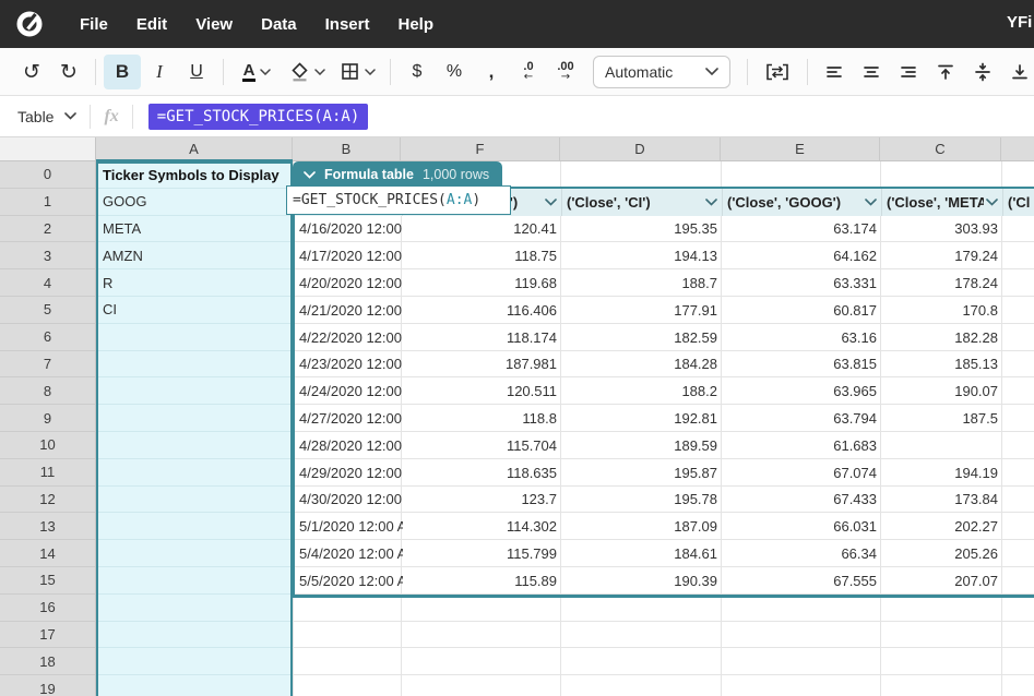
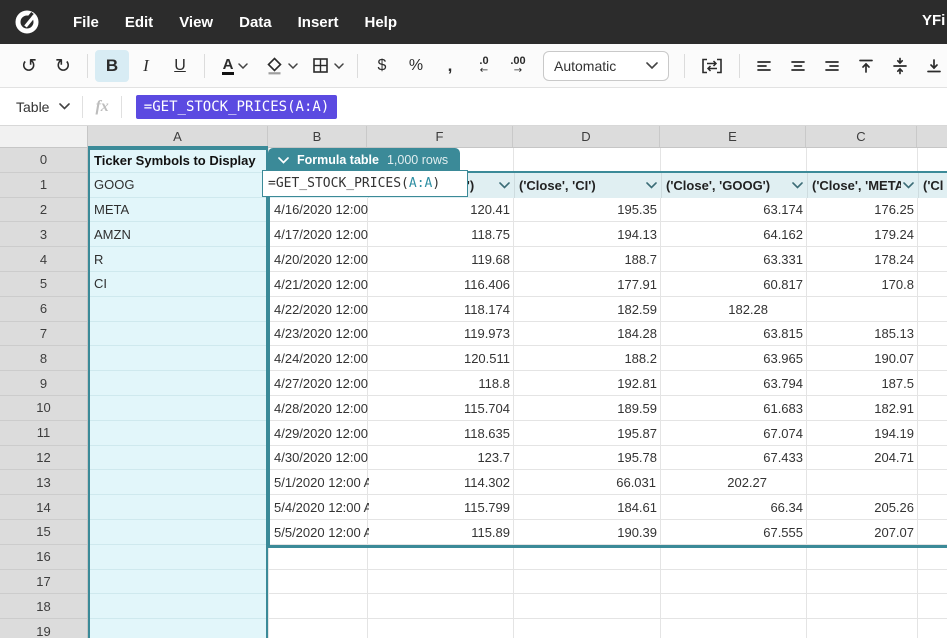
  File
  Edit
  View
  Data
  Insert
  Help
  YFi
  ↺
  ↻
  B
  I
  U
  A
  $
  %
  ,
  .0
  ←
  .00
  →
  Automatic
  Table
  fx
  =GET_STOCK_PRICES(A:A)
  A
  B
  F
  D
  E
  C
  0
  1
  2
  3
  4
  5
  6
  7
  8
  9
  10
  11
  12
  13
  14
  15
  16
  17
  18
  19
  Ticker Symbols to Display
  GOOG
  META
  AMZN
  R
  CI
  ('Close', 'CI')
  ('Close', 'GOOG')
  ('Close', 'META
  4/16/2020 12:00
  120.41
  195.35
  63.174
- 303.93
+ 176.25
  4/17/2020 12:00
  118.75
  194.13
  64.162
  179.24
  4/20/2020 12:00
  119.68
  188.7
  63.331
  178.24
  4/21/2020 12:00
  116.406
  177.91
  60.817
  170.8
  4/22/2020 12:00
  118.174
  182.59
- 63.16
  182.28
  4/23/2020 12:00
- 187.981
+ 119.973
  184.28
  63.815
  185.13
  4/24/2020 12:00
  120.511
  188.2
  63.965
  190.07
  4/27/2020 12:00
  118.8
  192.81
  63.794
  187.5
  4/28/2020 12:00
  115.704
  189.59
  61.683
+ 182.91
  4/29/2020 12:00
  118.635
  195.87
  67.074
  194.19
  4/30/2020 12:00
  123.7
  195.78
  67.433
- 173.84
+ 204.71
  5/1/2020 12:00 A
  114.302
- 187.09
  66.031
  202.27
  5/4/2020 12:00 A
  115.799
  184.61
  66.34
  205.26
  5/5/2020 12:00 A
  115.89
  190.39
  67.555
  207.07
  Formula table
  1,000 rows
  =GET_STOCK_PRICES(
  A:A
  )
